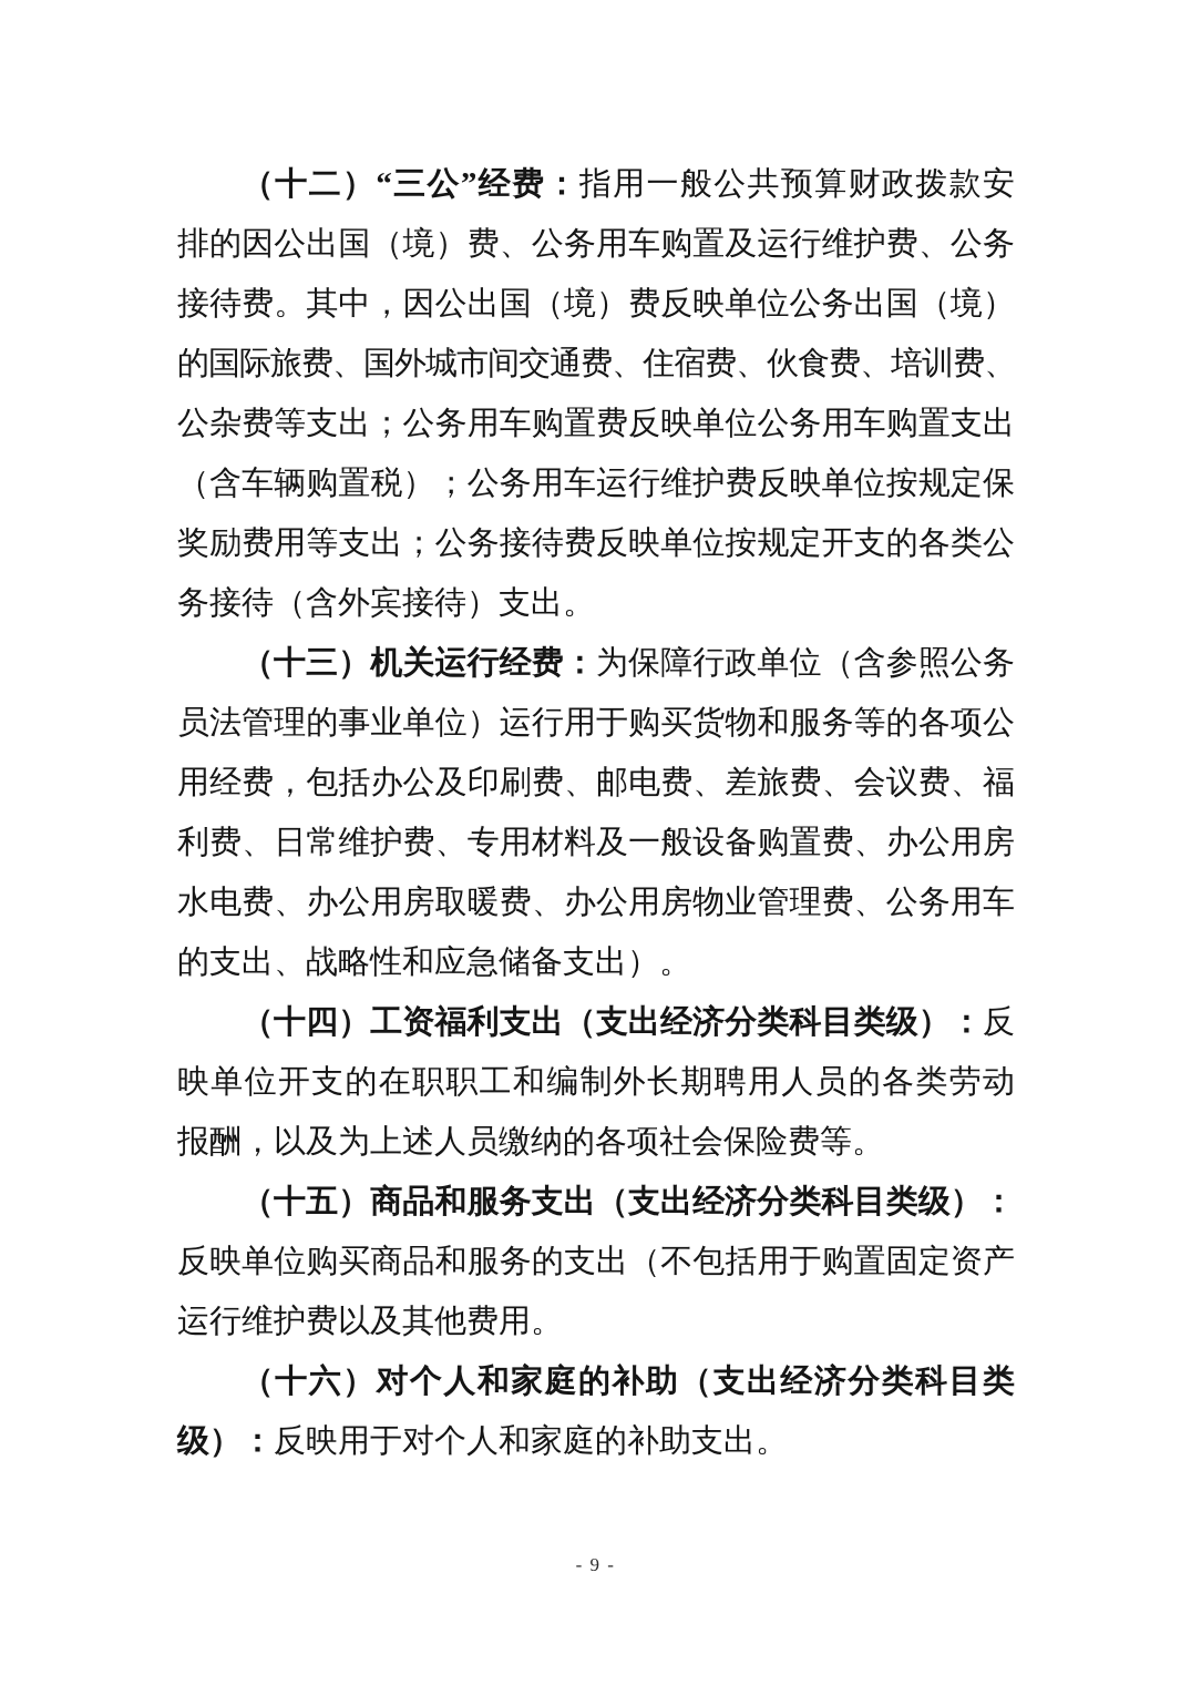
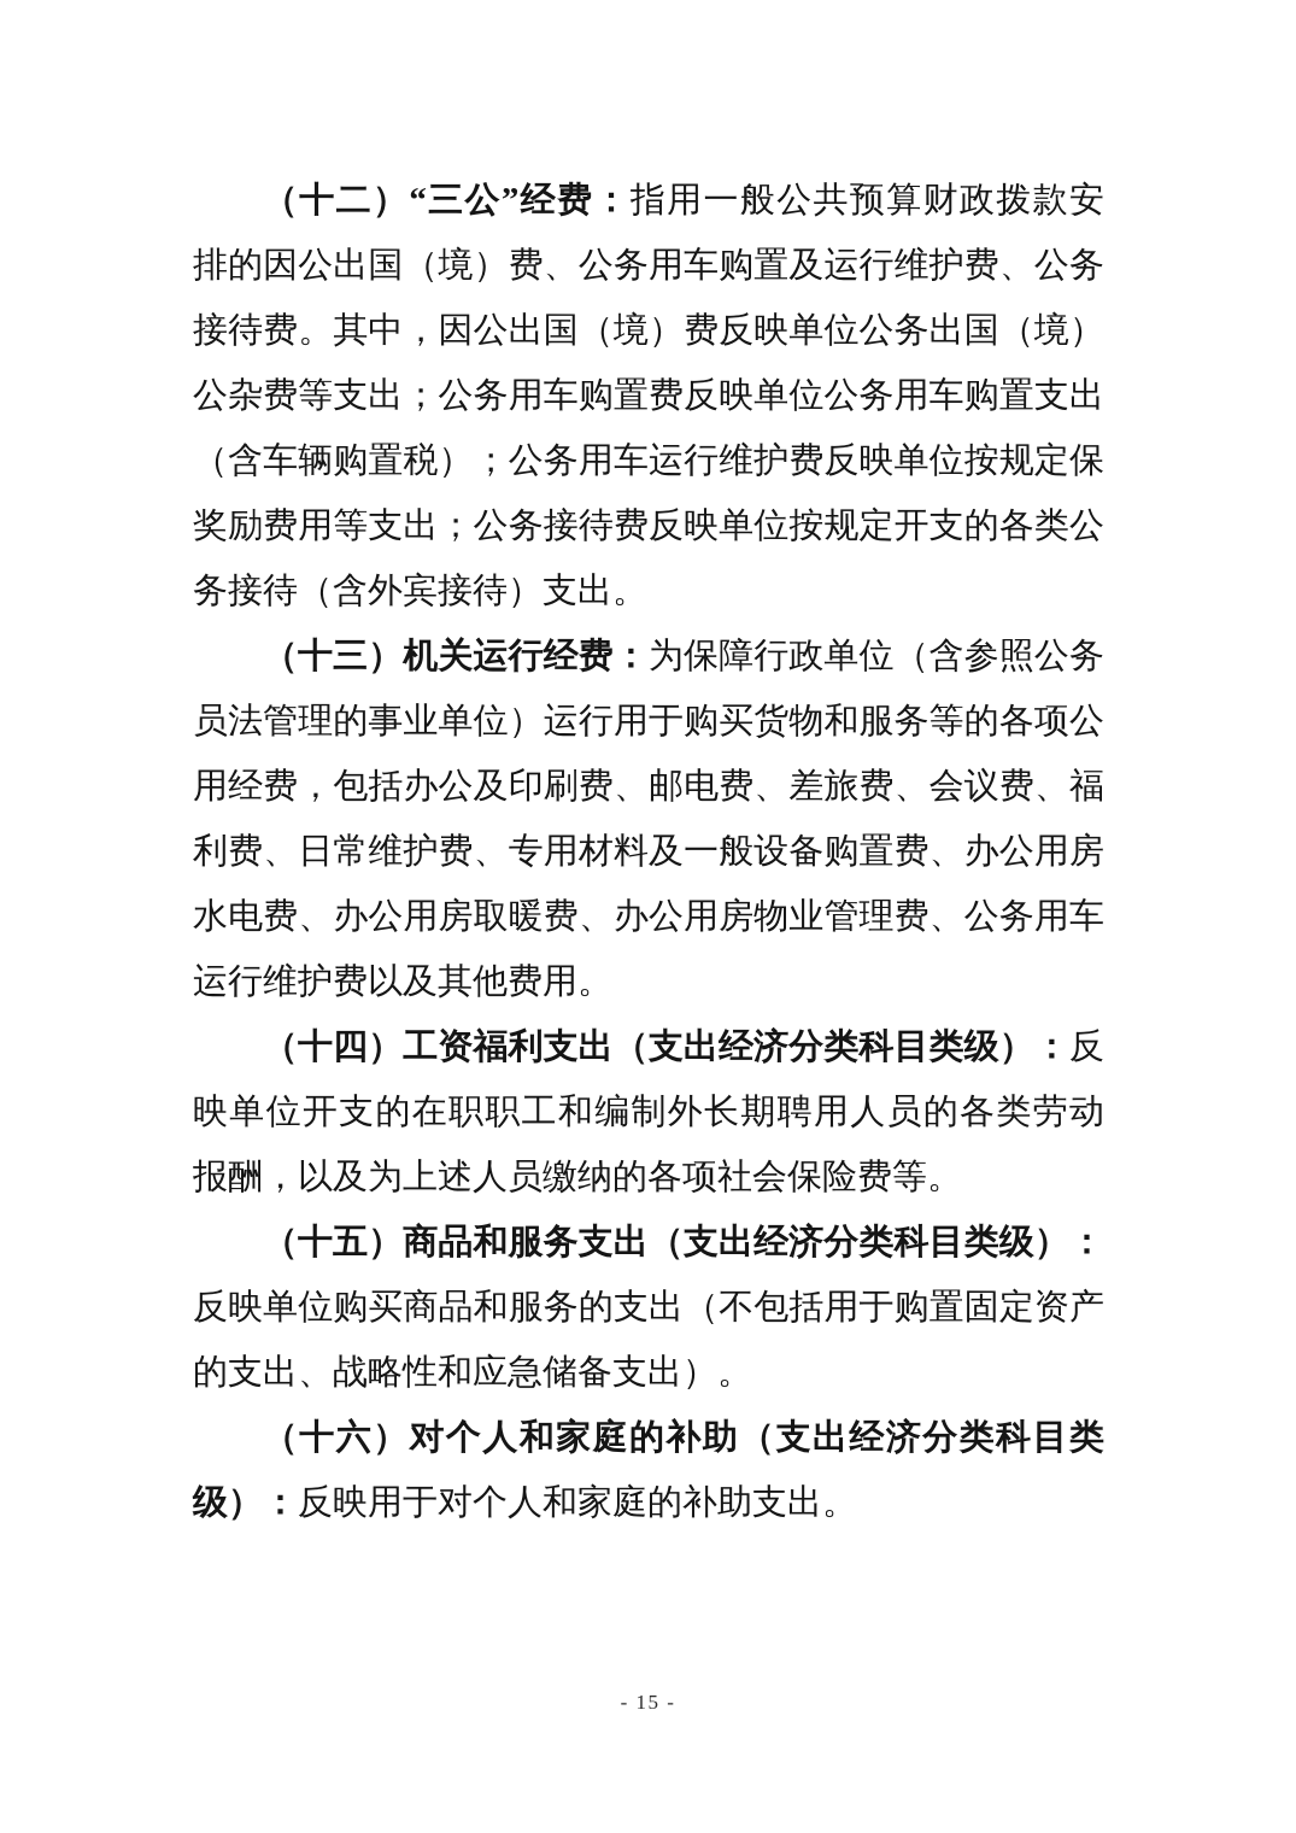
  （十二）“三公”经费：指用一般公共预算财政拨款安
  排的因公出国（境）费、公务用车购置及运行维护费、公务
  接待费。其中，因公出国（境）费反映单位公务出国（境）
- 的国际旅费、国外城市间交通费、住宿费、伙食费、培训费、
  公杂费等支出；公务用车购置费反映单位公务用车购置支出
  （含车辆购置税）；公务用车运行维护费反映单位按规定保
  奖励费用等支出；公务接待费反映单位按规定开支的各类公
  务接待（含外宾接待）支出。
  （十三）机关运行经费：为保障行政单位（含参照公务
  员法管理的事业单位）运行用于购买货物和服务等的各项公
  用经费，包括办公及印刷费、邮电费、差旅费、会议费、福
  利费、日常维护费、专用材料及一般设备购置费、办公用房
  水电费、办公用房取暖费、办公用房物业管理费、公务用车
- 的支出、战略性和应急储备支出）。
+ 运行维护费以及其他费用。
  （十四）工资福利支出（支出经济分类科目类级）：反
  映单位开支的在职职工和编制外长期聘用人员的各类劳动
  报酬，以及为上述人员缴纳的各项社会保险费等。
  （十五）商品和服务支出（支出经济分类科目类级）：
  反映单位购买商品和服务的支出（不包括用于购置固定资产
- 运行维护费以及其他费用。
+ 的支出、战略性和应急储备支出）。
  （十六）对个人和家庭的补助（支出经济分类科目类
  级）：反映用于对个人和家庭的补助支出。
- - 9 -
+ - 15 -
